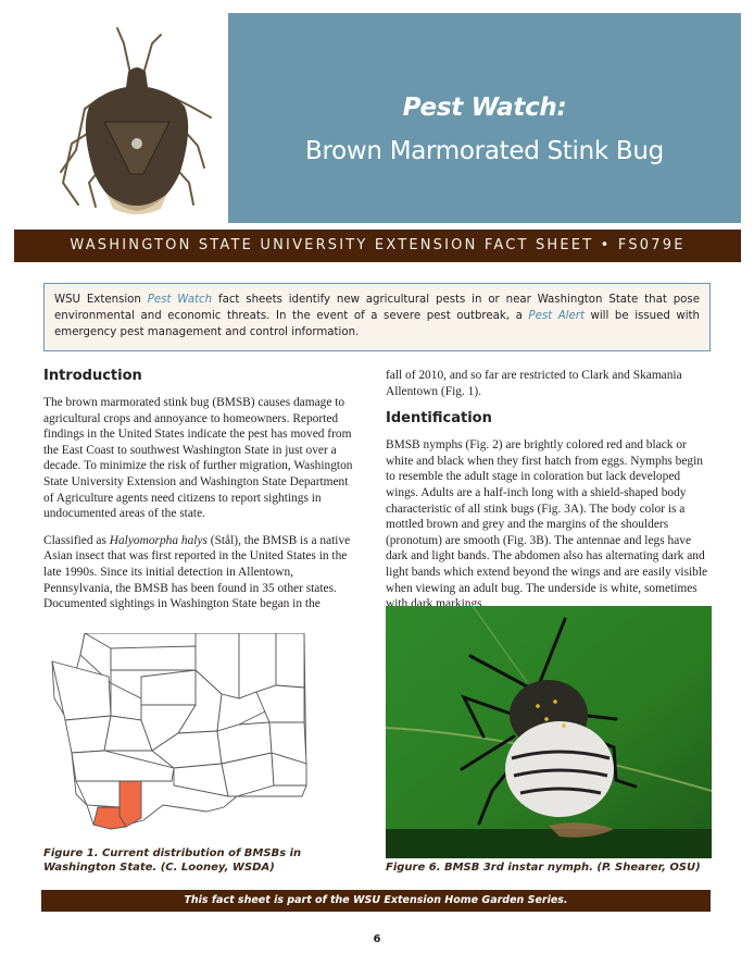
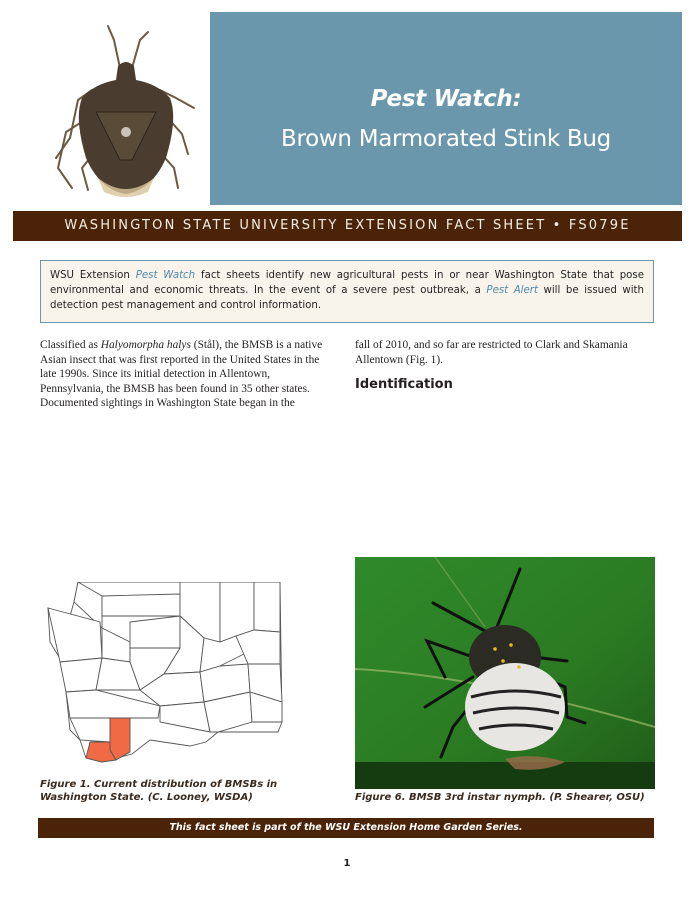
  Pest Watch:
  Brown Marmorated Stink Bug
  WASHINGTON STATE UNIVERSITY EXTENSION FACT SHEET • FS079E
- WSU Extension Pest Watch fact sheets identify new agricultural pests in or near Washington State that pose environmental and economic threats. In the event of a severe pest outbreak, a Pest Alert will be issued with emergency pest management and control information.
+ WSU Extension Pest Watch fact sheets identify new agricultural pests in or near Washington State that pose environmental and economic threats. In the event of a severe pest outbreak, a Pest Alert will be issued with detection pest management and control information.
- Introduction
- The brown marmorated stink bug (BMSB) causes damage to agricultural crops and annoyance to homeowners. Reported findings in the United States indicate the pest has moved from the East Coast to southwest Washington State in just over a decade. To minimize the risk of further migration, Washington State University Extension and Washington State Department of Agriculture agents need citizens to report sightings in undocumented areas of the state.
  Classified as Halyomorpha halys (Stål), the BMSB is a native Asian insect that was first reported in the United States in the late 1990s. Since its initial detection in Allentown, Pennsylvania, the BMSB has been found in 35 other states. Documented sightings in Washington State began in the
  fall of 2010, and so far are restricted to Clark and Skamania Allentown (Fig. 1).
  Identification
- BMSB nymphs (Fig. 2) are brightly colored red and black or white and black when they first hatch from eggs. Nymphs begin to resemble the adult stage in coloration but lack developed wings. Adults are a half-inch long with a shield-shaped body characteristic of all stink bugs (Fig. 3A). The body color is a mottled brown and grey and the margins of the shoulders (pronotum) are smooth (Fig. 3B). The antennae and legs have dark and light bands. The abdomen also has alternating dark and light bands which extend beyond the wings and are easily visible when viewing an adult bug. The underside is white, sometimes with dark markings.
  Figure 1. Current distribution of BMSBs in Washington State. (C. Looney, WSDA)
  Figure 6. BMSB 3rd instar nymph. (P. Shearer, OSU)
  This fact sheet is part of the WSU Extension Home Garden Series.
- 6
+ 1
